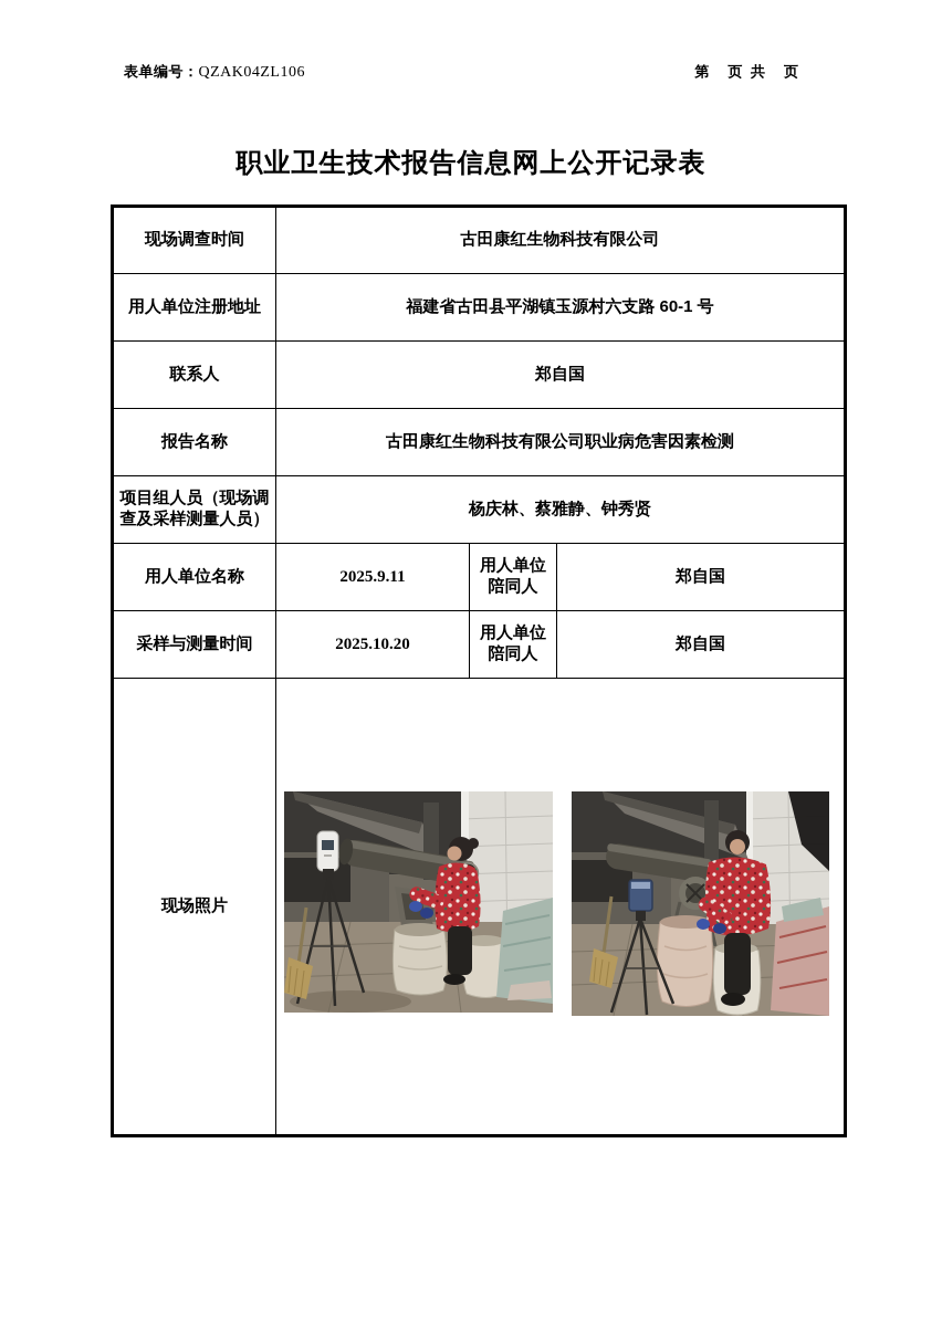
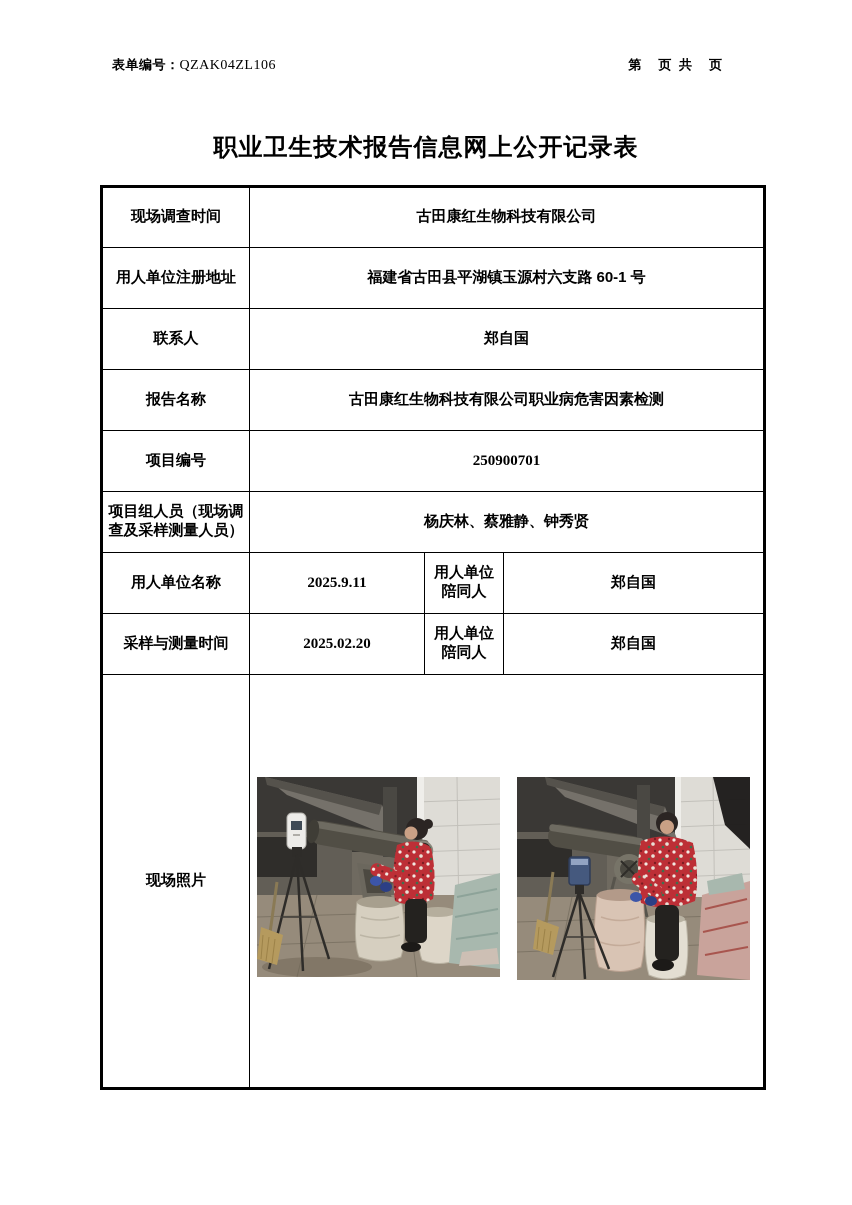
  表单编号：QZAK04ZL106
  第 页 共 页
  职业卫生技术报告信息网上公开记录表
  现场调查时间	古田康红生物科技有限公司
  用人单位注册地址	福建省古田县平湖镇玉源村六支路 60-1 号
  联系人	郑自国
  报告名称	古田康红生物科技有限公司职业病危害因素检测
+ 项目编号	250900701
  项目组人员（现场调查及采样测量人员）	杨庆林、蔡雅静、钟秀贤
  用人单位名称	2025.9.11	用人单位陪同人	郑自国
- 采样与测量时间	2025.10.20	用人单位陪同人	郑自国
+ 采样与测量时间	2025.02.20	用人单位陪同人	郑自国
  现场照片
